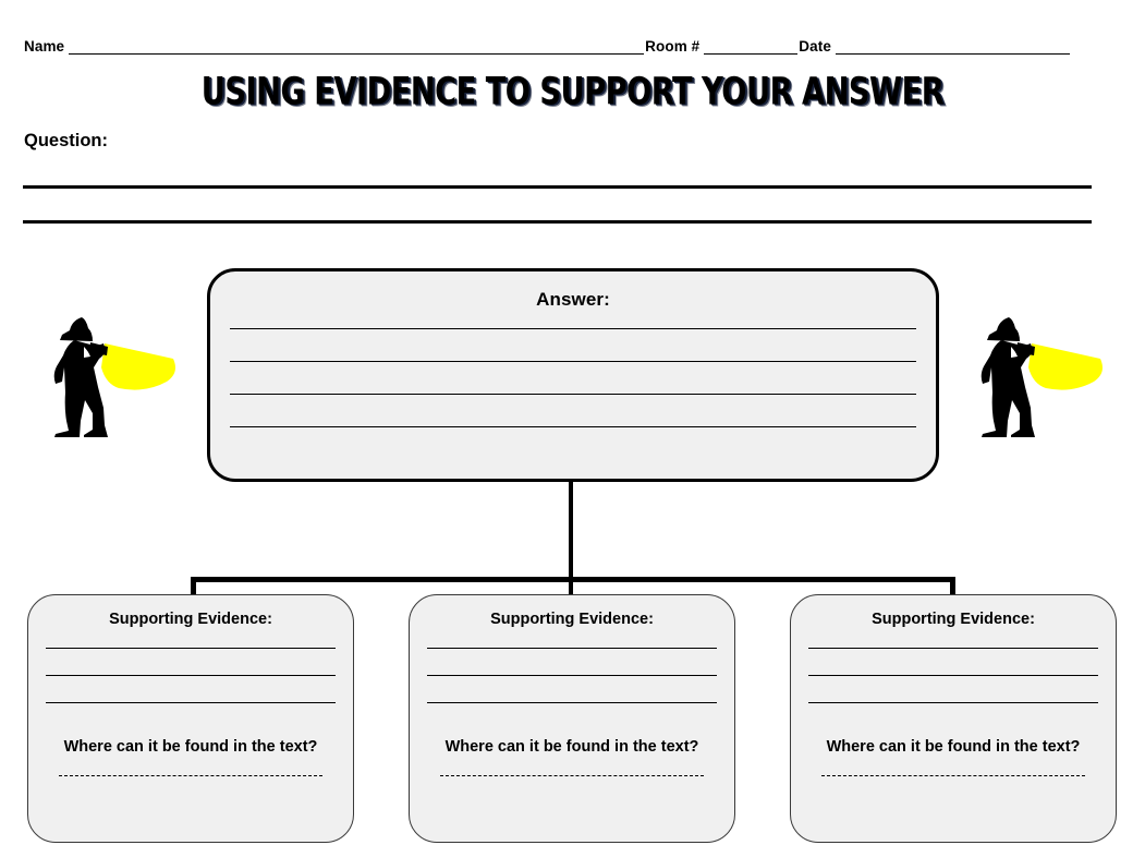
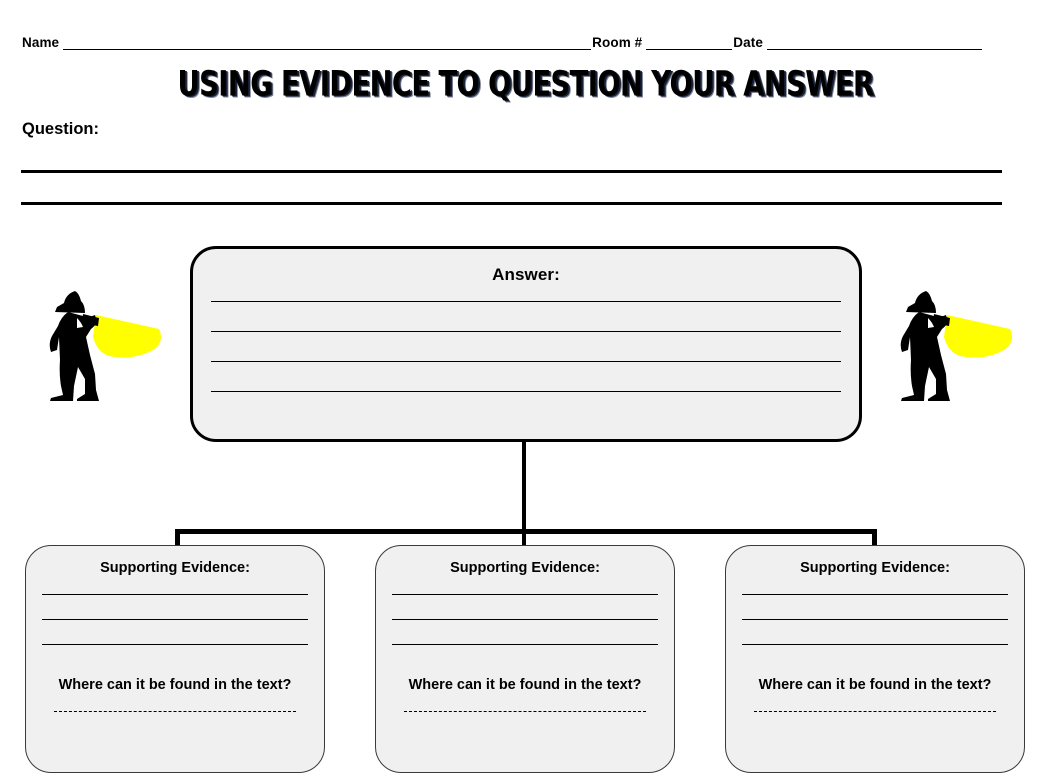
  Name
  Room #
  Date
- USING EVIDENCE TO SUPPORT YOUR ANSWER
+ USING EVIDENCE TO QUESTION YOUR ANSWER
  Question:
  Answer:
  Supporting Evidence:
  Where can it be found in the text?
  Supporting Evidence:
  Where can it be found in the text?
  Supporting Evidence:
  Where can it be found in the text?
